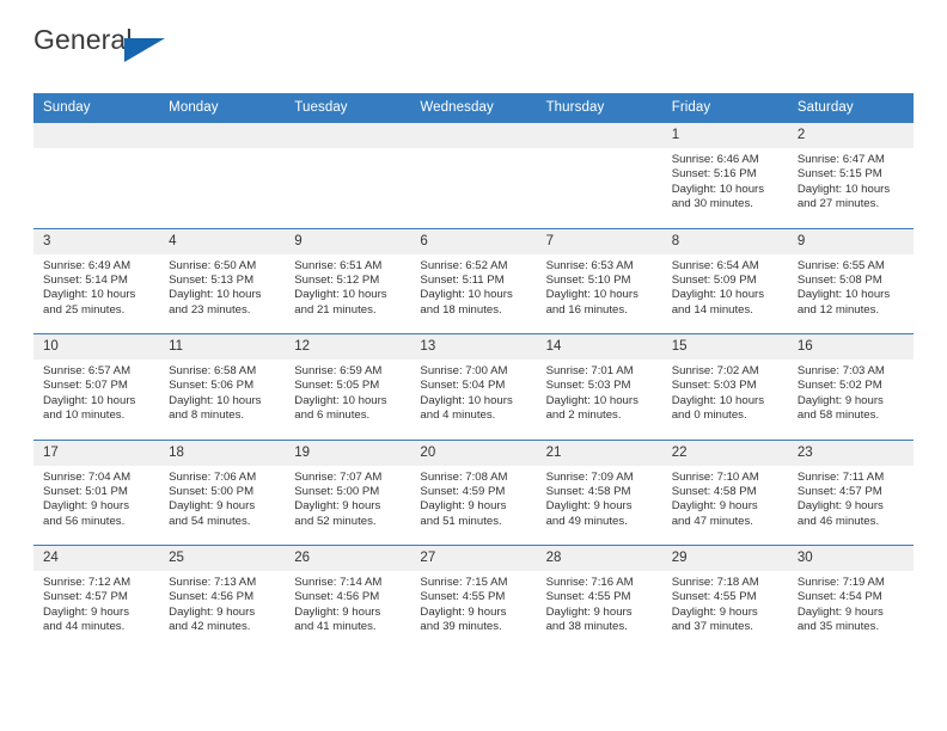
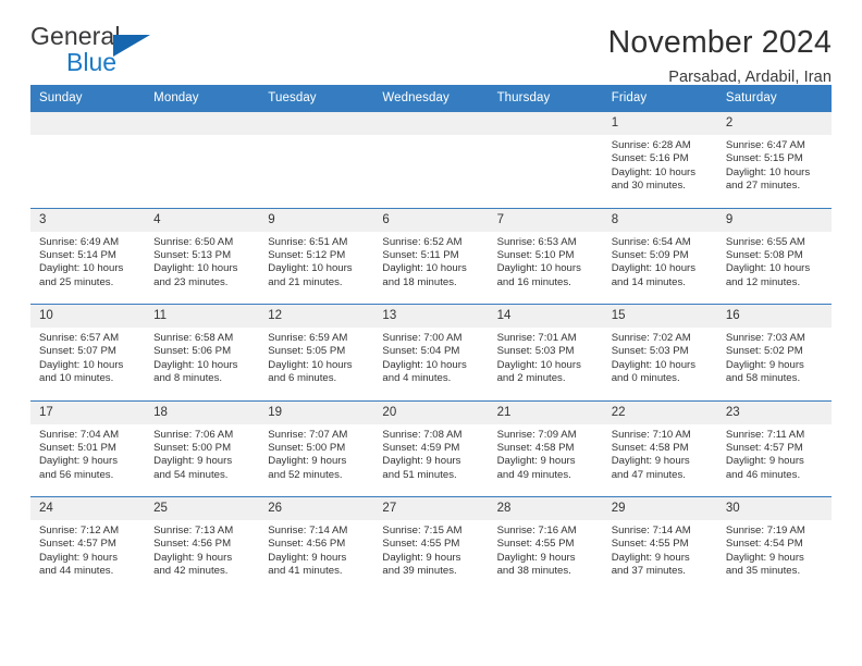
  General
+ Blue
+ November 2024
+ Parsabad, Ardabil, Iran
  Sunday	Monday	Tuesday	Wednesday	Thursday	Friday	Saturday
- 					1Sunrise: 6:46 AMSunset: 5:16 PMDaylight: 10 hours and 30 minutes.	2Sunrise: 6:47 AMSunset: 5:15 PMDaylight: 10 hours and 27 minutes.
+ 					1Sunrise: 6:28 AMSunset: 5:16 PMDaylight: 10 hours and 30 minutes.	2Sunrise: 6:47 AMSunset: 5:15 PMDaylight: 10 hours and 27 minutes.
  3Sunrise: 6:49 AMSunset: 5:14 PMDaylight: 10 hours and 25 minutes.	4Sunrise: 6:50 AMSunset: 5:13 PMDaylight: 10 hours and 23 minutes.	9Sunrise: 6:51 AMSunset: 5:12 PMDaylight: 10 hours and 21 minutes.	6Sunrise: 6:52 AMSunset: 5:11 PMDaylight: 10 hours and 18 minutes.	7Sunrise: 6:53 AMSunset: 5:10 PMDaylight: 10 hours and 16 minutes.	8Sunrise: 6:54 AMSunset: 5:09 PMDaylight: 10 hours and 14 minutes.	9Sunrise: 6:55 AMSunset: 5:08 PMDaylight: 10 hours and 12 minutes.
  10Sunrise: 6:57 AMSunset: 5:07 PMDaylight: 10 hours and 10 minutes.	11Sunrise: 6:58 AMSunset: 5:06 PMDaylight: 10 hours and 8 minutes.	12Sunrise: 6:59 AMSunset: 5:05 PMDaylight: 10 hours and 6 minutes.	13Sunrise: 7:00 AMSunset: 5:04 PMDaylight: 10 hours and 4 minutes.	14Sunrise: 7:01 AMSunset: 5:03 PMDaylight: 10 hours and 2 minutes.	15Sunrise: 7:02 AMSunset: 5:03 PMDaylight: 10 hours and 0 minutes.	16Sunrise: 7:03 AMSunset: 5:02 PMDaylight: 9 hours and 58 minutes.
  17Sunrise: 7:04 AMSunset: 5:01 PMDaylight: 9 hours and 56 minutes.	18Sunrise: 7:06 AMSunset: 5:00 PMDaylight: 9 hours and 54 minutes.	19Sunrise: 7:07 AMSunset: 5:00 PMDaylight: 9 hours and 52 minutes.	20Sunrise: 7:08 AMSunset: 4:59 PMDaylight: 9 hours and 51 minutes.	21Sunrise: 7:09 AMSunset: 4:58 PMDaylight: 9 hours and 49 minutes.	22Sunrise: 7:10 AMSunset: 4:58 PMDaylight: 9 hours and 47 minutes.	23Sunrise: 7:11 AMSunset: 4:57 PMDaylight: 9 hours and 46 minutes.
- 24Sunrise: 7:12 AMSunset: 4:57 PMDaylight: 9 hours and 44 minutes.	25Sunrise: 7:13 AMSunset: 4:56 PMDaylight: 9 hours and 42 minutes.	26Sunrise: 7:14 AMSunset: 4:56 PMDaylight: 9 hours and 41 minutes.	27Sunrise: 7:15 AMSunset: 4:55 PMDaylight: 9 hours and 39 minutes.	28Sunrise: 7:16 AMSunset: 4:55 PMDaylight: 9 hours and 38 minutes.	29Sunrise: 7:18 AMSunset: 4:55 PMDaylight: 9 hours and 37 minutes.	30Sunrise: 7:19 AMSunset: 4:54 PMDaylight: 9 hours and 35 minutes.
+ 24Sunrise: 7:12 AMSunset: 4:57 PMDaylight: 9 hours and 44 minutes.	25Sunrise: 7:13 AMSunset: 4:56 PMDaylight: 9 hours and 42 minutes.	26Sunrise: 7:14 AMSunset: 4:56 PMDaylight: 9 hours and 41 minutes.	27Sunrise: 7:15 AMSunset: 4:55 PMDaylight: 9 hours and 39 minutes.	28Sunrise: 7:16 AMSunset: 4:55 PMDaylight: 9 hours and 38 minutes.	29Sunrise: 7:14 AMSunset: 4:55 PMDaylight: 9 hours and 37 minutes.	30Sunrise: 7:19 AMSunset: 4:54 PMDaylight: 9 hours and 35 minutes.
